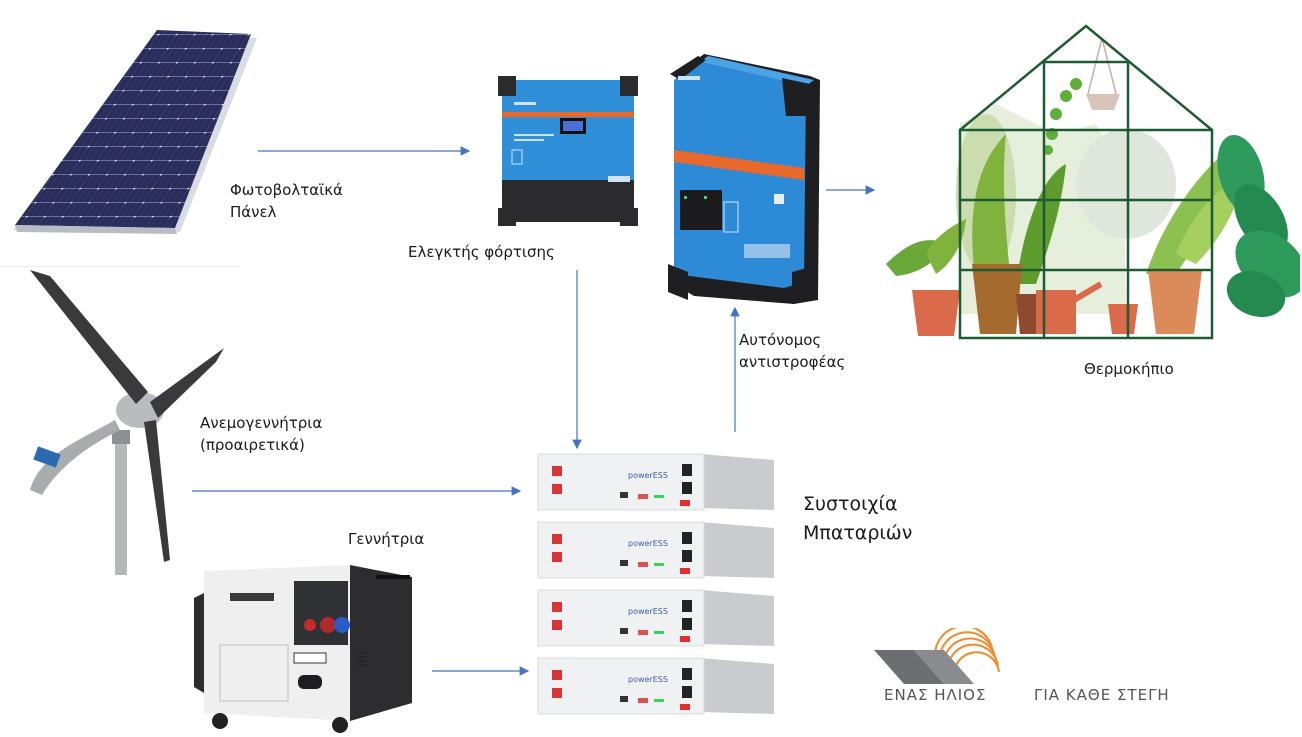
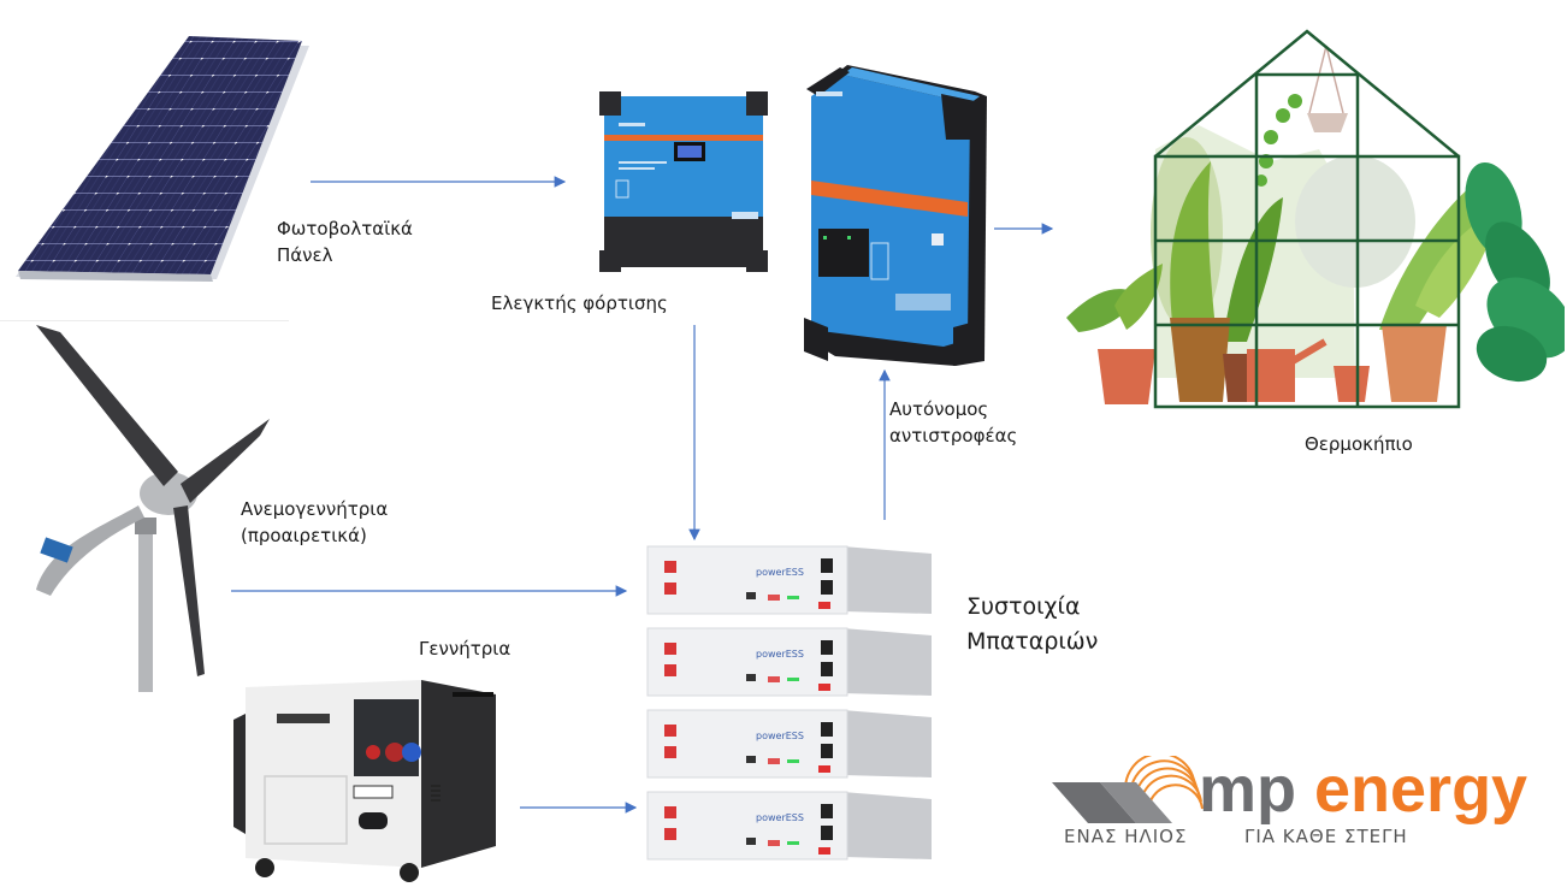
  Φωτοβολταϊκά
  Πάνελ
  Ελεγκτής φόρτισης
  Αυτόνομος
  αντιστροφέας
  Θερμοκήπιο
  Ανεμογεννήτρια
  (προαιρετικά)
  Γεννήτρια
  Συστοιχία
  Μπαταριών
+ mp
+ energy
  ΕΝΑΣ ΗΛΙΟΣ
  ΓΙΑ ΚΑΘΕ ΣΤΕΓΗ
